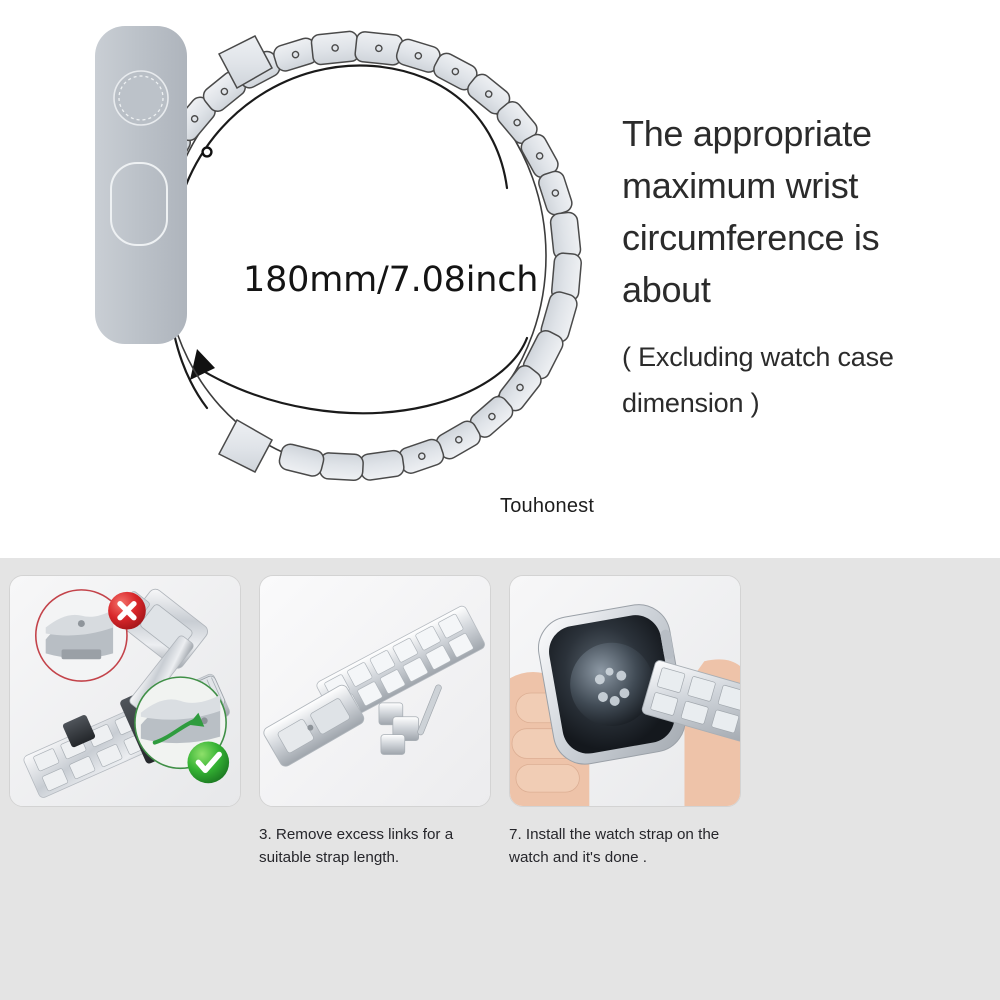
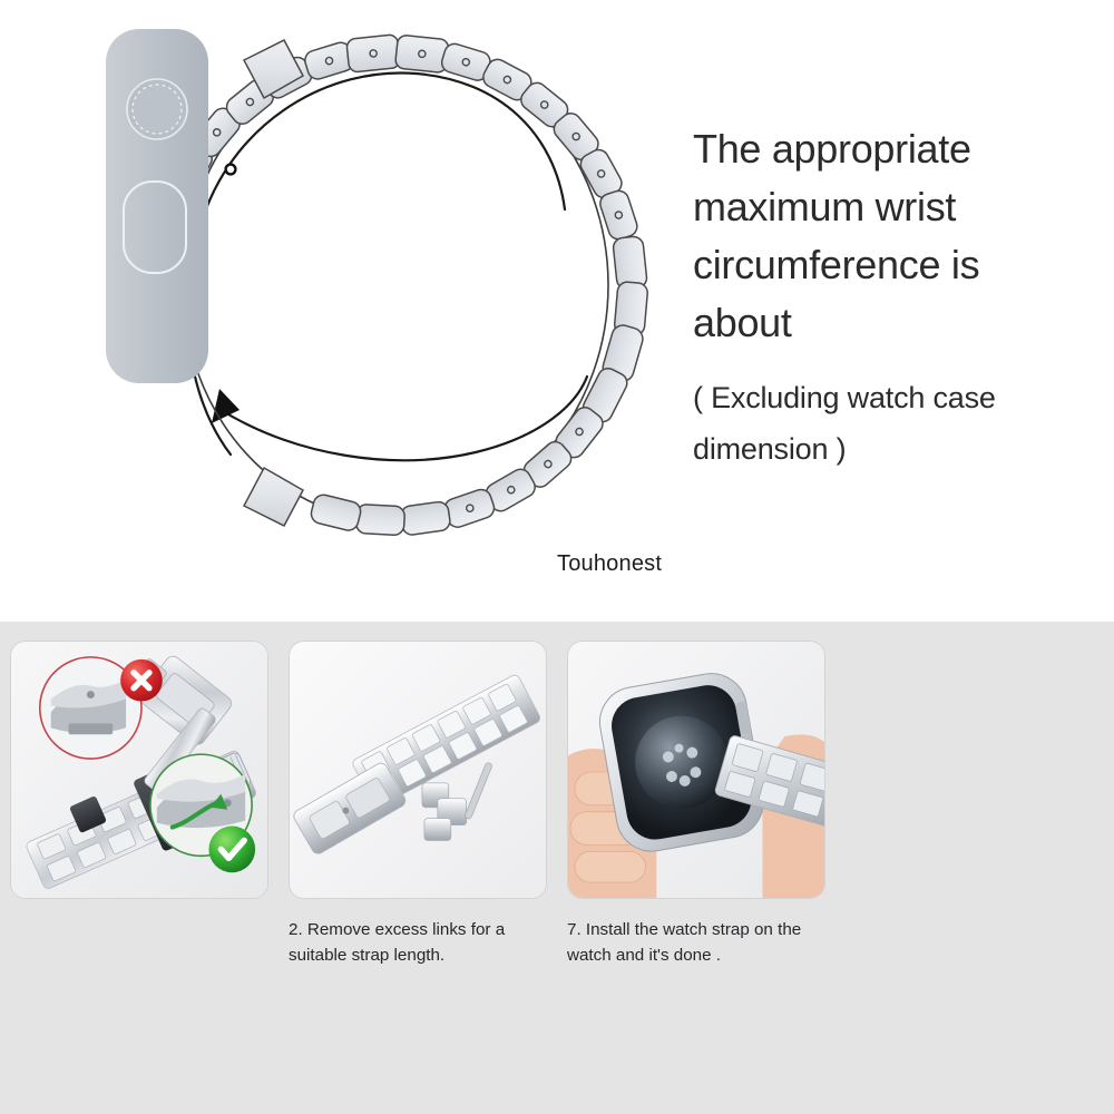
- 180mm/7.08inch
  Touhonest
  The appropriate
  maximum wrist
  circumference is
  about
  ( Excluding watch case
  dimension )
- 3. Remove excess links for a suitable strap length.
+ 2. Remove excess links for a suitable strap length.
  7. Install the watch strap on the watch and it's done .
